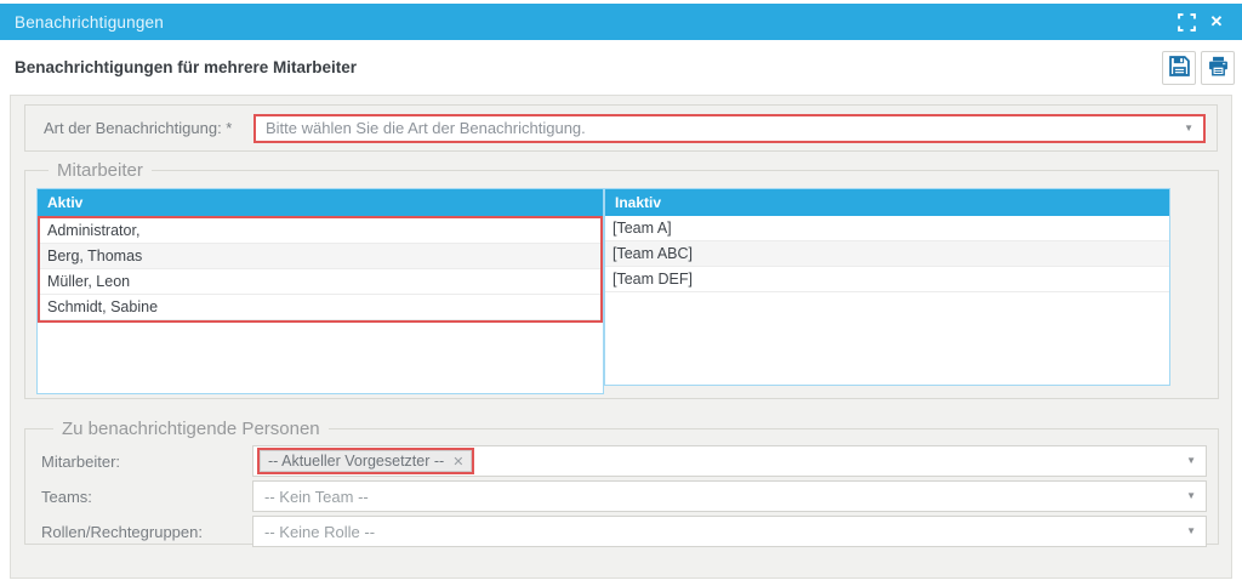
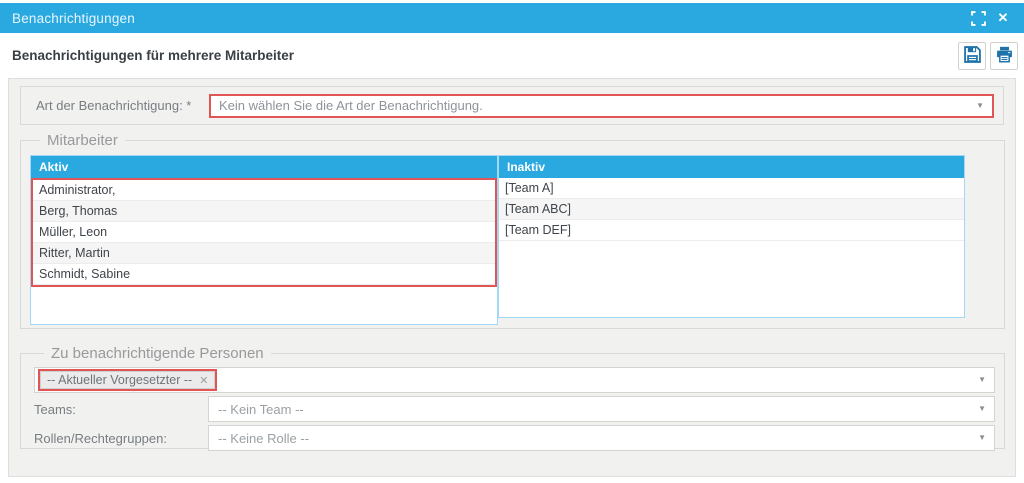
  Benachrichtigungen
  ✕
  Benachrichtigungen für mehrere Mitarbeiter
  Art der Benachrichtigung: *
- Bitte wählen Sie die Art der Benachrichtigung.
+ Kein wählen Sie die Art der Benachrichtigung.
  ▼
  Mitarbeiter
  Aktiv
  Administrator,
  Berg, Thomas
  Müller, Leon
+ Ritter, Martin
  Schmidt, Sabine
  Inaktiv
  [Team A]
  [Team ABC]
  [Team DEF]
  Zu benachrichtigende Personen
- Mitarbeiter:
  -- Aktueller Vorgesetzter --
  ✕
  ▼
  Teams:
  -- Kein Team --
  ▼
  Rollen/Rechtegruppen:
  -- Keine Rolle --
  ▼
